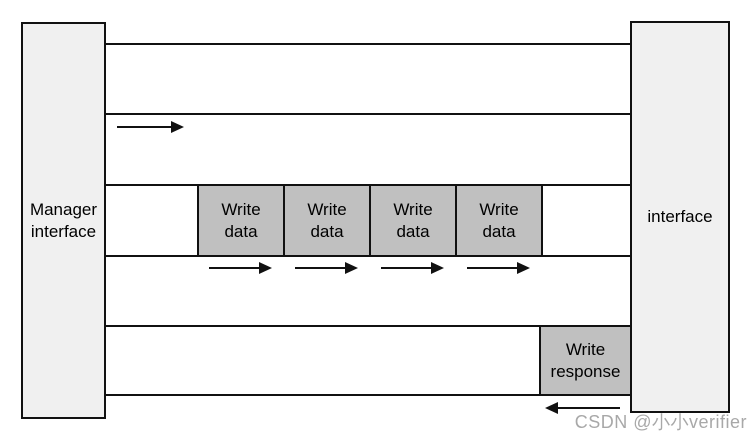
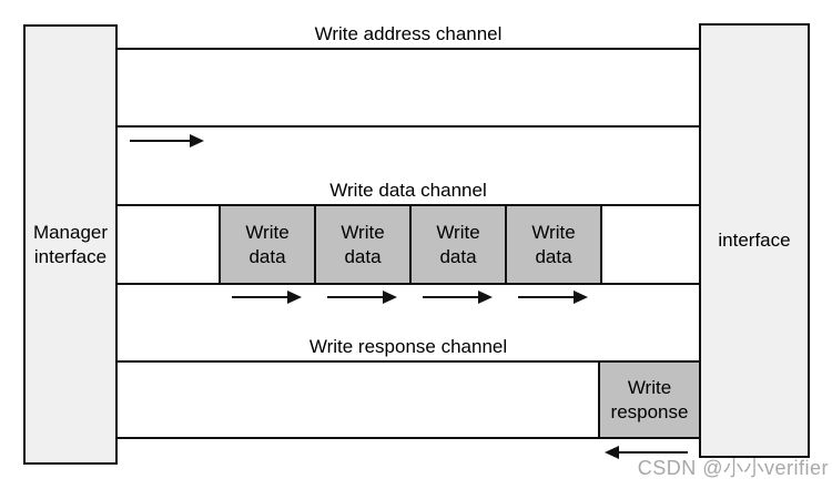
  Manager
  interface
  interface
+ Write address channel
+ Write data channel
+ Write response channel
  Write
  data
  Write
  data
  Write
  data
  Write
  data
  Write
  response
  CSDN @小小verifier
